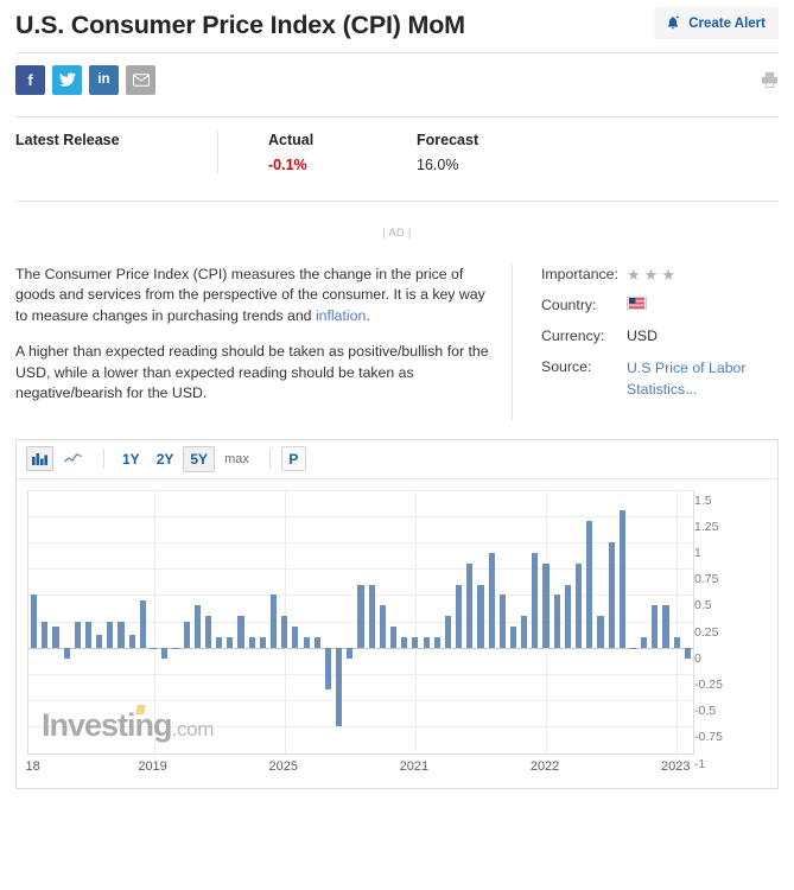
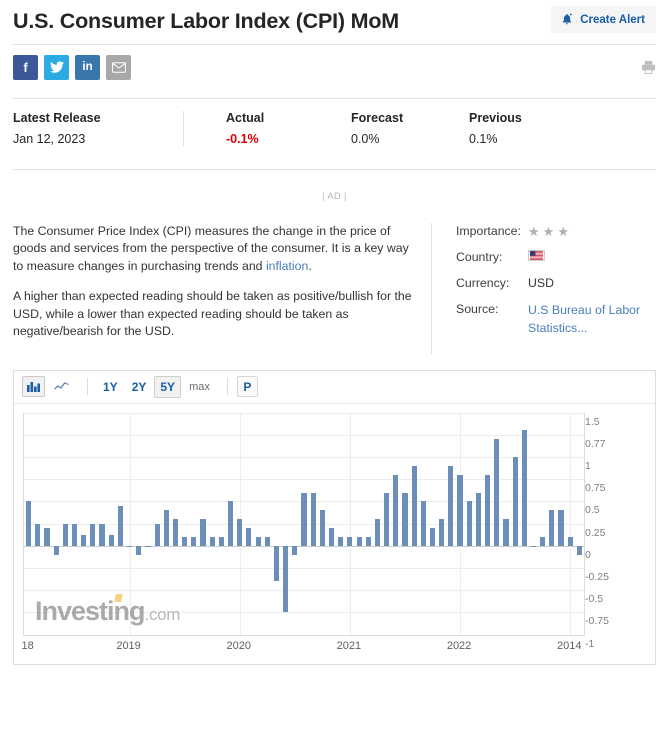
- U.S. Consumer Price Index (CPI) MoM
+ U.S. Consumer Labor Index (CPI) MoM
  Create Alert
  f
  in
  Latest Release
+ Jan 12, 2023
  Actual
  -0.1%
  Forecast
- 16.0%
+ 0.0%
+ Previous
+ 0.1%
  | AD |
  The Consumer Price Index (CPI) measures the change in the price of goods and services from the perspective of the consumer. It is a key way to measure changes in purchasing trends and inflation.
  A higher than expected reading should be taken as positive/bullish for the USD, while a lower than expected reading should be taken as negative/bearish for the USD.
  Importance:
  ★
  ★
  ★
  Country:
  Currency:
  USD
  Source:
- U.S Price of Labor Statistics...
+ U.S Bureau of Labor Statistics...
  1Y
  2Y
  5Y
  max
  P
  Investing
  .com
  1.5
- 1.25
+ 0.77
  1
  0.75
  0.5
  0.25
  0
  -0.25
  -0.5
  -0.75
  -1
  18
  2019
- 2025
+ 2020
  2021
  2022
- 2023
+ 2014
